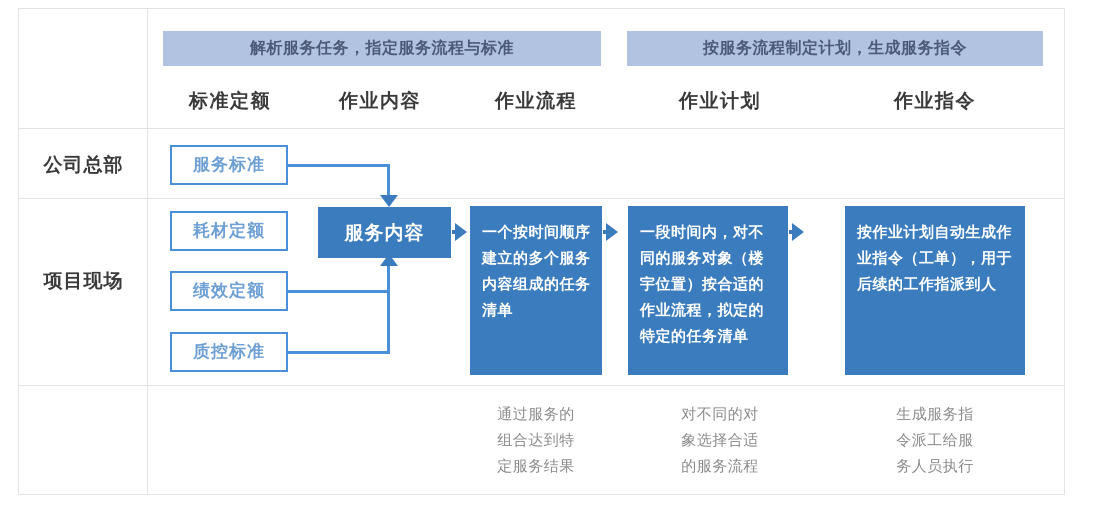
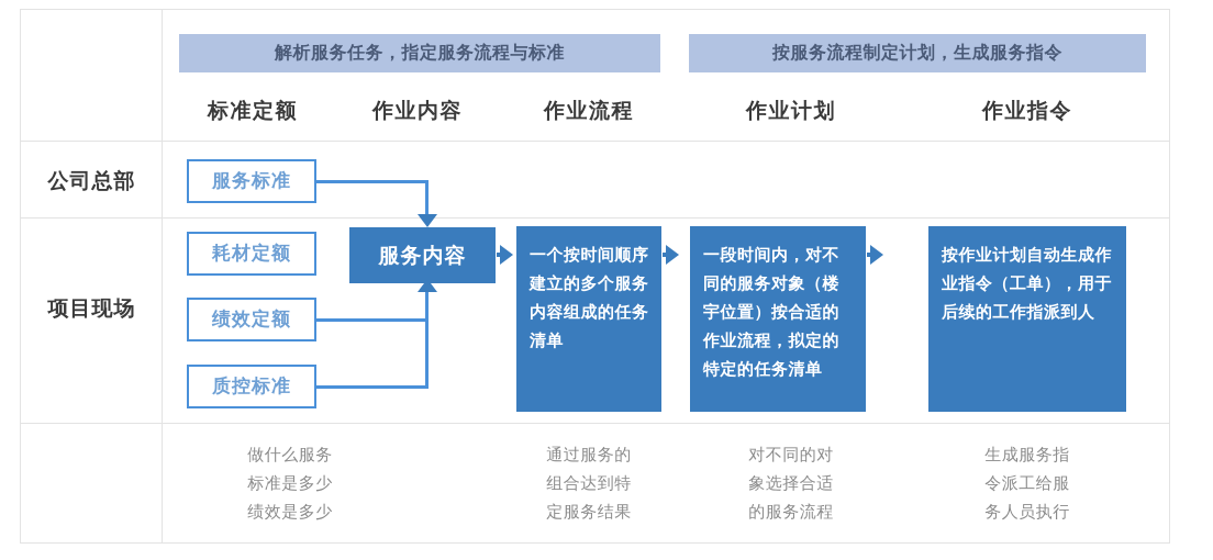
  解析服务任务，指定服务流程与标准
  按服务流程制定计划，生成服务指令
  标准定额
  作业内容
  作业流程
  作业计划
  作业指令
  公司总部
  项目现场
  服务标准
  耗材定额
  绩效定额
  质控标准
  服务内容
  一个按时间顺序建立的多个服务内容组成的任务清单
  一段时间内，对不同的服务对象（楼宇位置）按合适的作业流程，拟定的特定的任务清单
  按作业计划自动生成作业指令（工单），用于后续的工作指派到人
+ 做什么服务
+ 标准是多少
+ 绩效是多少
  通过服务的
  组合达到特
  定服务结果
  对不同的对
  象选择合适
  的服务流程
  生成服务指
  令派工给服
  务人员执行
